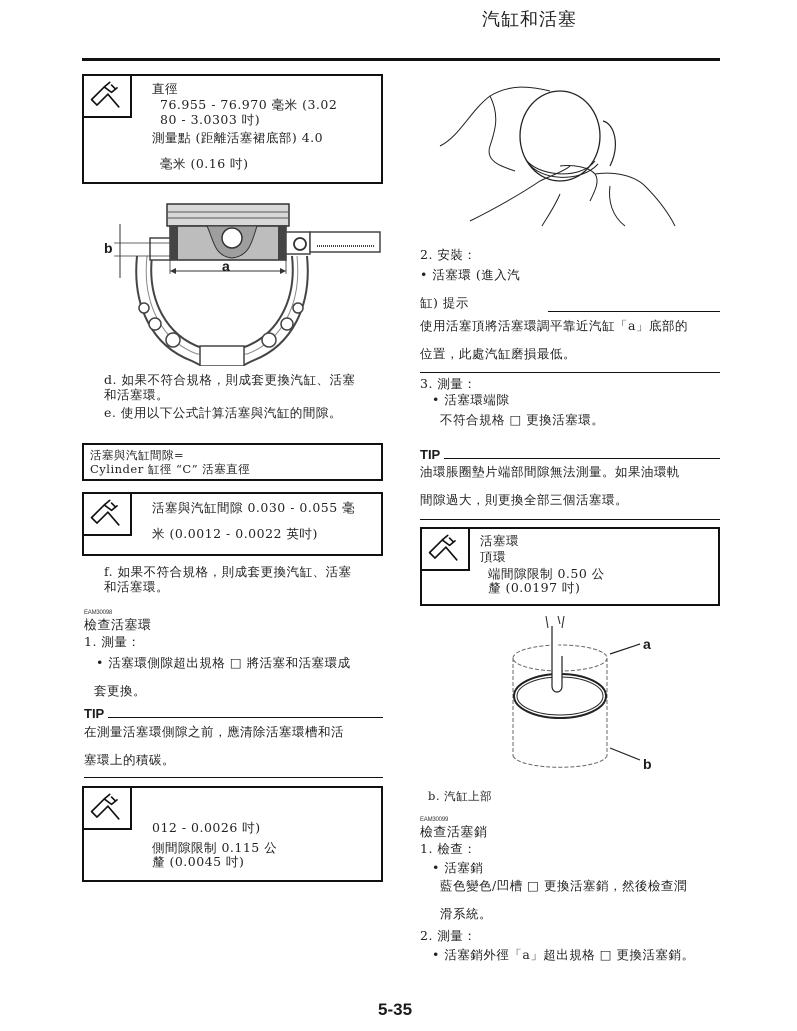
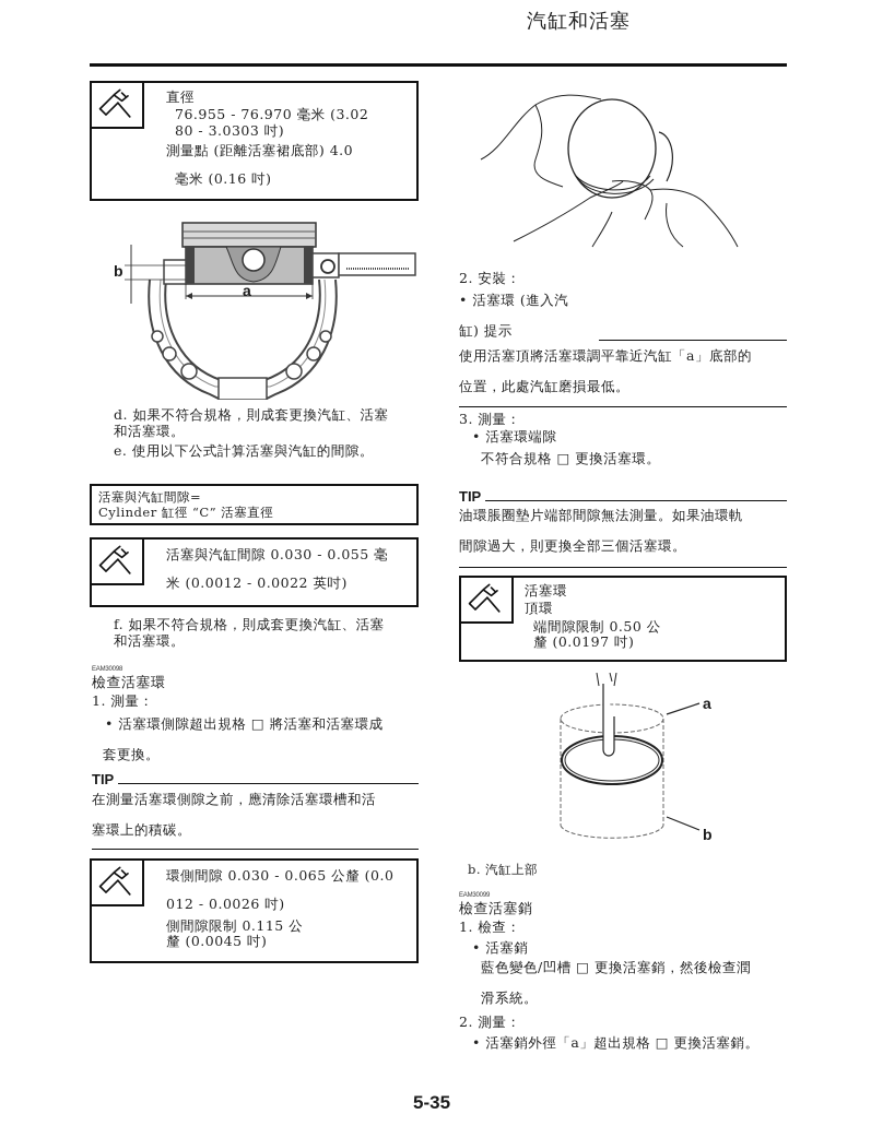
  汽缸和活塞
  直徑
  76.955 - 76.970 毫米 (3.02
  80 - 3.0303 吋)
  測量點 (距離活塞裙底部) 4.0
  毫米 (0.16 吋)
  a
  b
  d. 如果不符合規格，則成套更換汽缸、活塞
  和活塞環。
  e. 使用以下公式計算活塞與汽缸的間隙。
  活塞與汽缸間隙=
  Cylinder 缸徑 “C” 活塞直徑
  活塞與汽缸間隙 0.030 - 0.055 毫
  米 (0.0012 - 0.0022 英吋)
  f. 如果不符合規格，則成套更換汽缸、活塞
  和活塞環。
  檢查活塞環
  1. 測量：
  • 活塞環側隙超出規格 □ 將活塞和活塞環成
  套更換。
  TIP
  在測量活塞環側隙之前，應清除活塞環槽和活
  塞環上的積碳。
+ 環側間隙 0.030 - 0.065 公釐 (0.0
  012 - 0.0026 吋)
  側間隙限制 0.115 公
  釐 (0.0045 吋)
  2. 安裝：
  • 活塞環 (進入汽
  缸) 提示
  使用活塞頂將活塞環調平靠近汽缸「a」底部的
  位置，此處汽缸磨損最低。
  3. 測量：
  • 活塞環端隙
  不符合規格 □ 更換活塞環。
  TIP
  油環脹圈墊片端部間隙無法測量。如果油環軌
  間隙過大，則更換全部三個活塞環。
  活塞環
  頂環
  端間隙限制 0.50 公
  釐 (0.0197 吋)
  a
  b
  b. 汽缸上部
  檢查活塞銷
  1. 檢查：
  • 活塞銷
  藍色變色/凹槽 □ 更換活塞銷，然後檢查潤
  滑系統。
  2. 測量：
  • 活塞銷外徑「a」超出規格 □ 更換活塞銷。
  5-35
